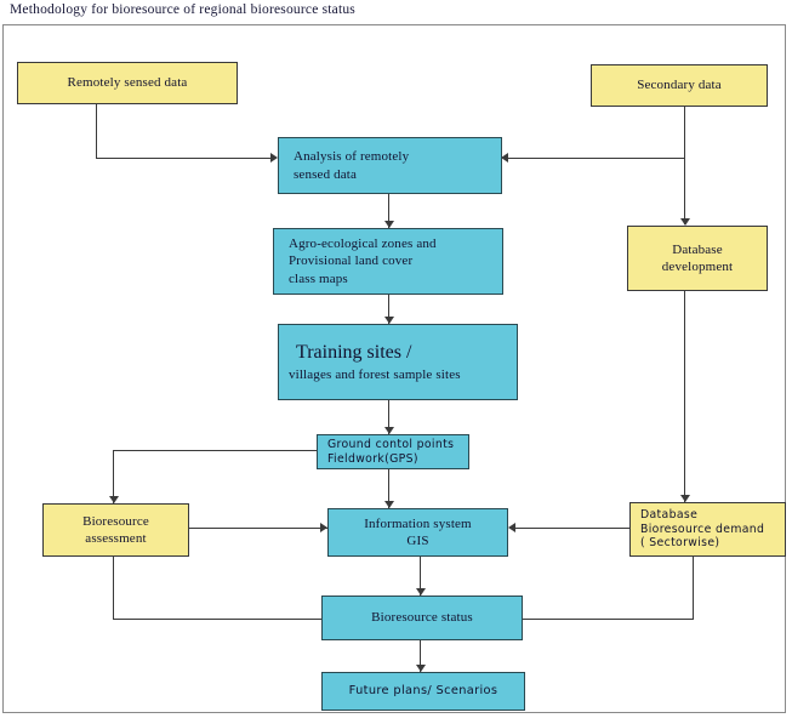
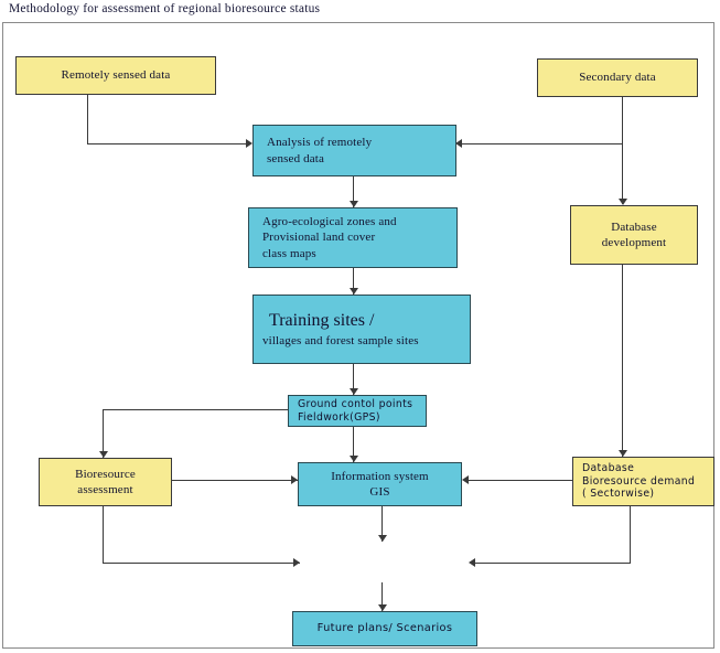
- Methodology for bioresource of regional bioresource status
+ Methodology for assessment of regional bioresource status
  Remotely sensed data
  Secondary data
  Analysis of remotely
  sensed data
  Agro-ecological zones and
  Provisional land cover
  class maps
  Training sites /
  villages and forest sample sites
  Database
  development
  Ground contol points
  Fieldwork(GPS)
  Bioresource
  assessment
  Information system
  GIS
  Database
  Bioresource demand
  ( Sectorwise)
- Bioresource status
  Future plans/ Scenarios
